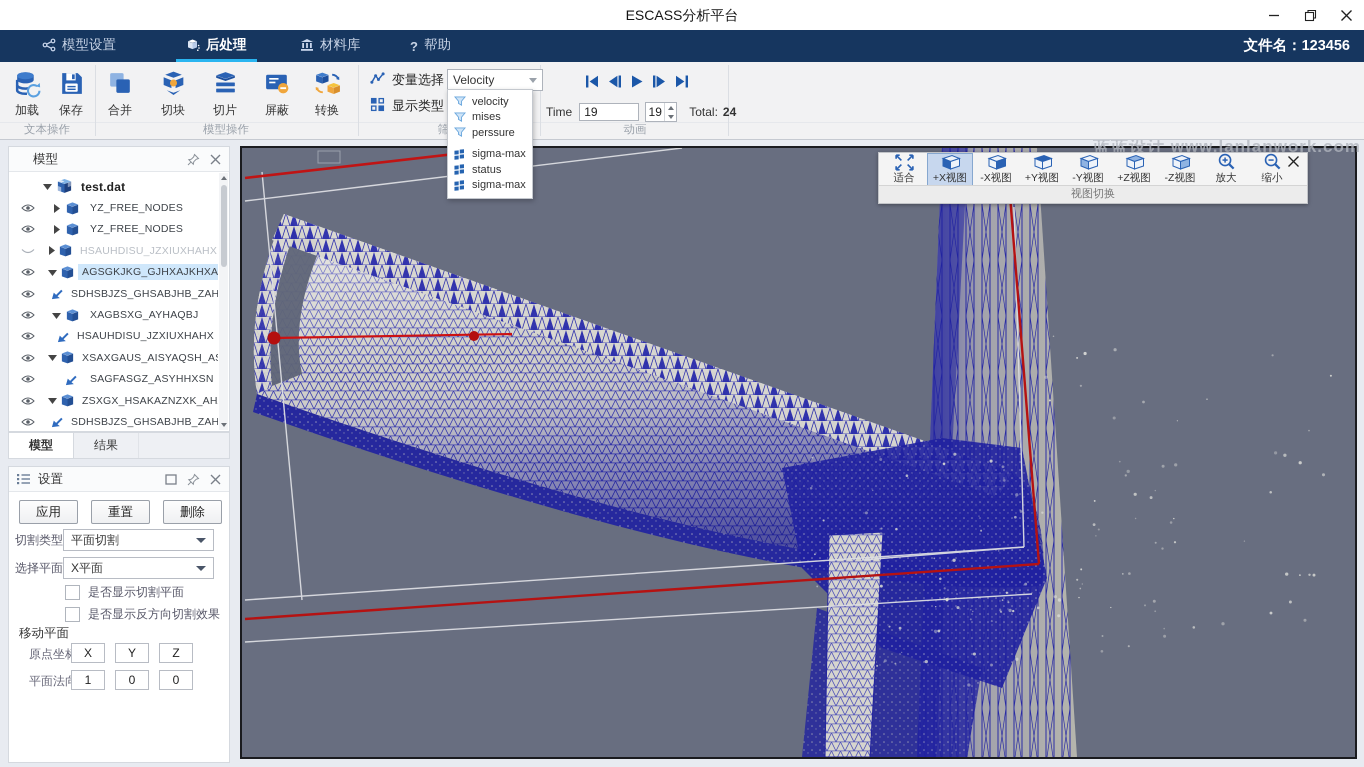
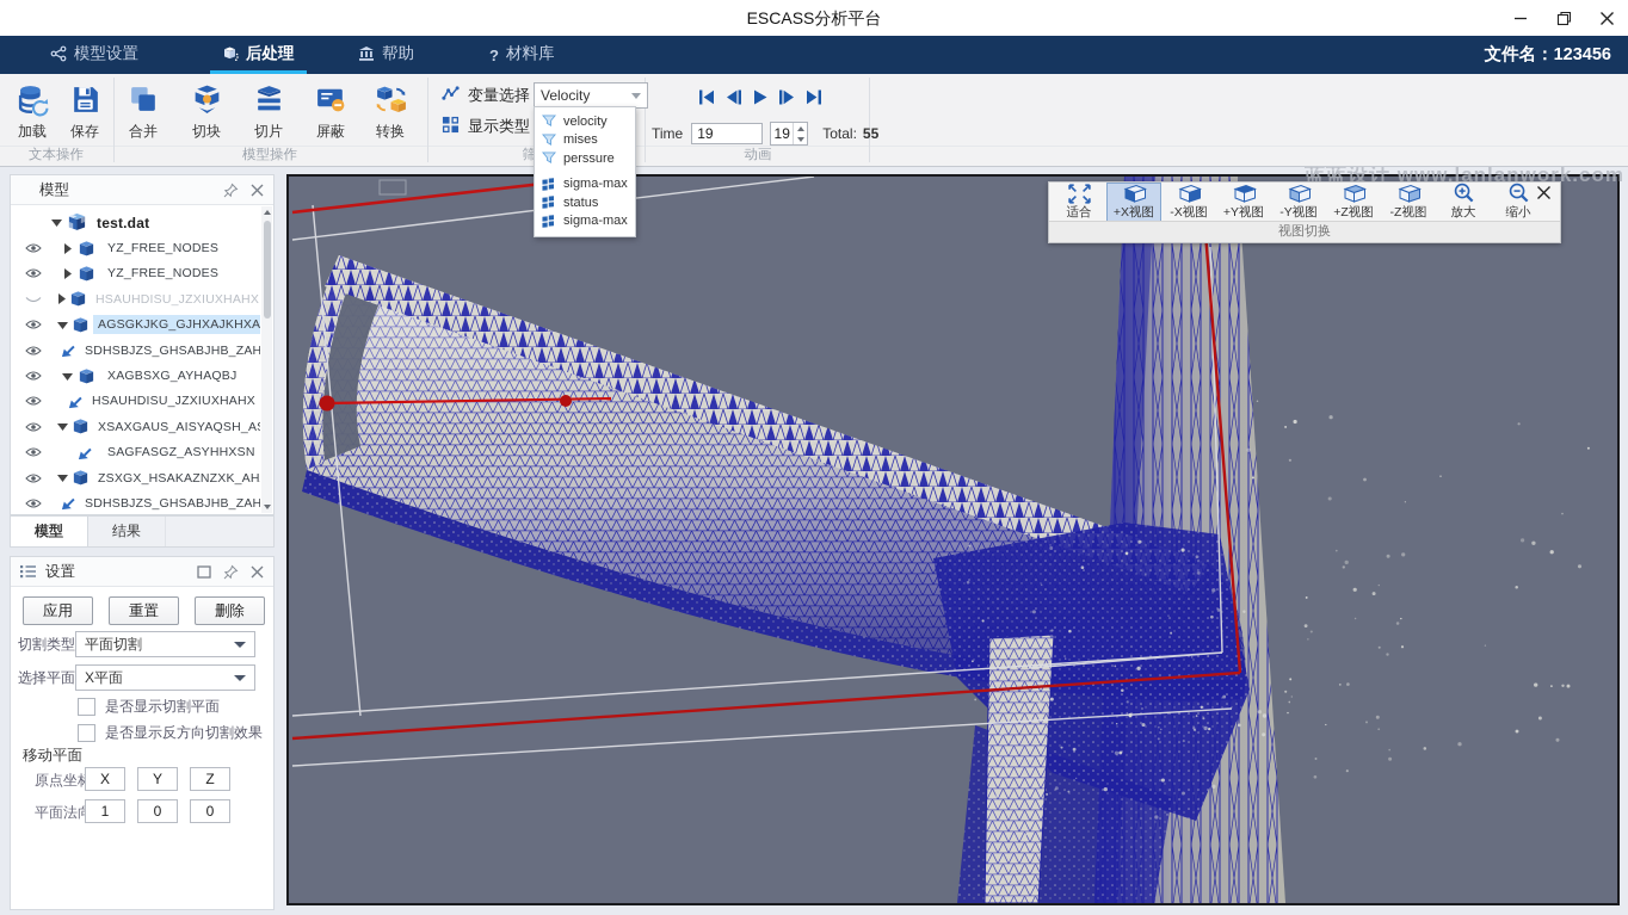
  ESCASS分析平台
  模型设置
  后处理
- 材料库
+ 帮助
  ?
- 帮助
+ 材料库
  文件名：123456
  文本操作
  模型操作
  动画
  变量选择
  显示类型
  Velocity
  Time
  19
  19
- Total: 24
+ Total: 55
  加载
  保存
  合并
  切块
  切片
  屏蔽
  转换
  蓝蓝设计 www.lanlanwork.com
  适合
  +X视图
  -X视图
  +Y视图
  -Y视图
  +Z视图
  -Z视图
  放大
  缩小
  视图切换
  模型
  test.dat
  YZ_FREE_NODES
  YZ_FREE_NODES
  HSAUHDISU_JZXIUXHAHX
  AGSGKJKG_GJHXAJKHXA
  SDHSBJZS_GHSABJHB_ZAH
  XAGBSXG_AYHAQBJ
  HSAUHDISU_JZXIUXHAHX
  XSAXGAUS_AISYAQSH_A
  SAGFASGZ_ASYHHXSN
  ZSXGX_HSAKAZNZXK_AH
  SDHSBJZS_GHSABJHB_ZAH
  模型
  结果
  设置
  应用
  重置
  删除
  切割类型
  平面切割
  选择平面
  X平面
  是否显示切割平面
  是否显示反方向切割效果
  移动平面
  原点坐
  X
  Y
  Z
  平面法
  1
  0
  0
  velocity
  mises
  perssure
  sigma-max
  status
  sigma-max
